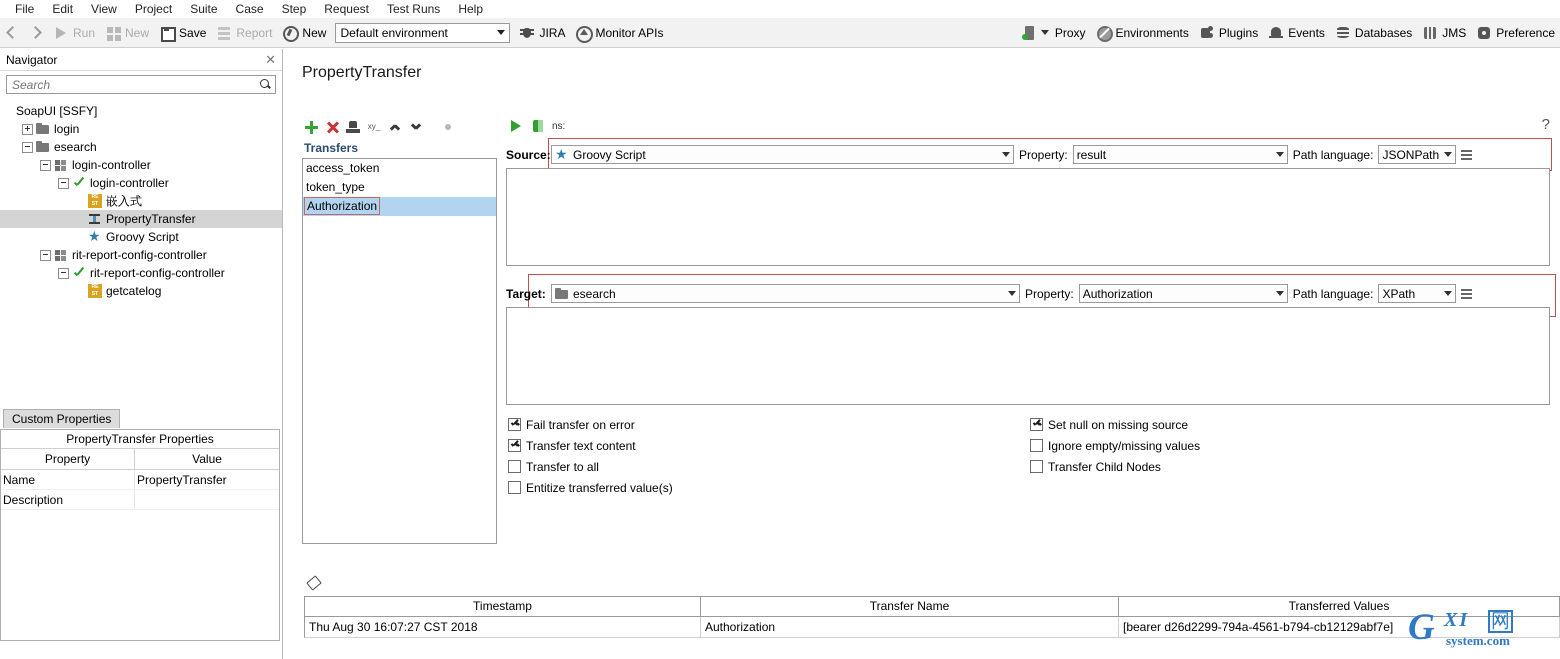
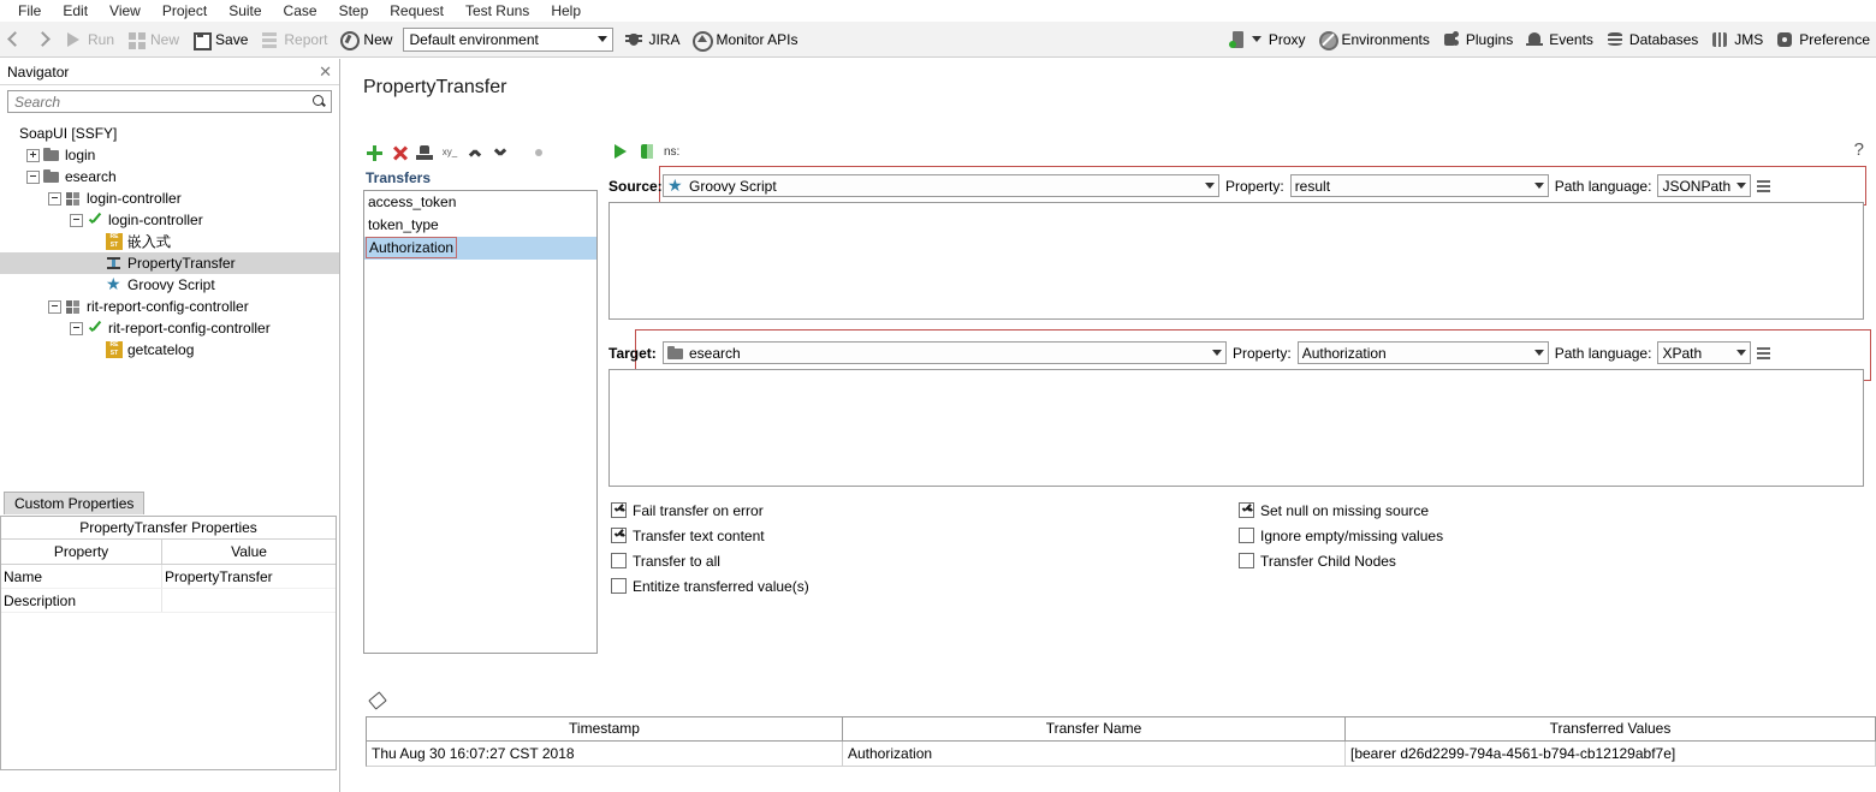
  File
  Edit
  View
  Project
  Suite
  Case
  Step
  Request
  Test Runs
  Help
  Run
  New
  Save
  Report
  New
  Default environment
  JIRA
  Monitor APIs
  Proxy
  Environments
  Plugins
  Events
  Databases
  JMS
  Preference
  Navigator
  ✕
  Search
  SoapUI [SSFY]
  login
  esearch
  login-controller
  login-controller
  嵌入式
  PropertyTransfer
  Groovy Script
  rit-report-config-controller
  rit-report-config-controller
  getcatelog
  Custom Properties
  PropertyTransfer Properties
  Property	Value
  Name	PropertyTransfer
  Description
  PropertyTransfer
  xy_
  Transfers
  access_token
  token_type
  Authorization
  ns:
  ?
  Source:
  Groovy Script
  Property:
  result
  Path language:
  JSONPath
  Target:
  esearch
  Property:
  Authorization
  Path language:
  XPath
  Fail transfer on error
  Transfer text content
  Transfer to all
  Entitize transferred value(s)
  Set null on missing source
  Ignore empty/missing values
  Transfer Child Nodes
  Timestamp
  Transfer Name
  Transferred Values
  Thu Aug 30 16:07:27 CST 2018
  Authorization
  [bearer d26d2299-794a-4561-b794-cb12129abf7e]
- G
- XI
- 网
- system.com
